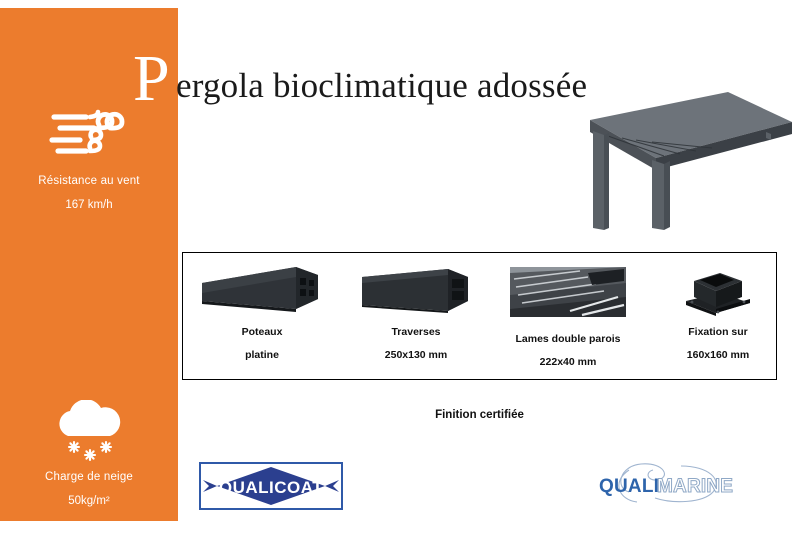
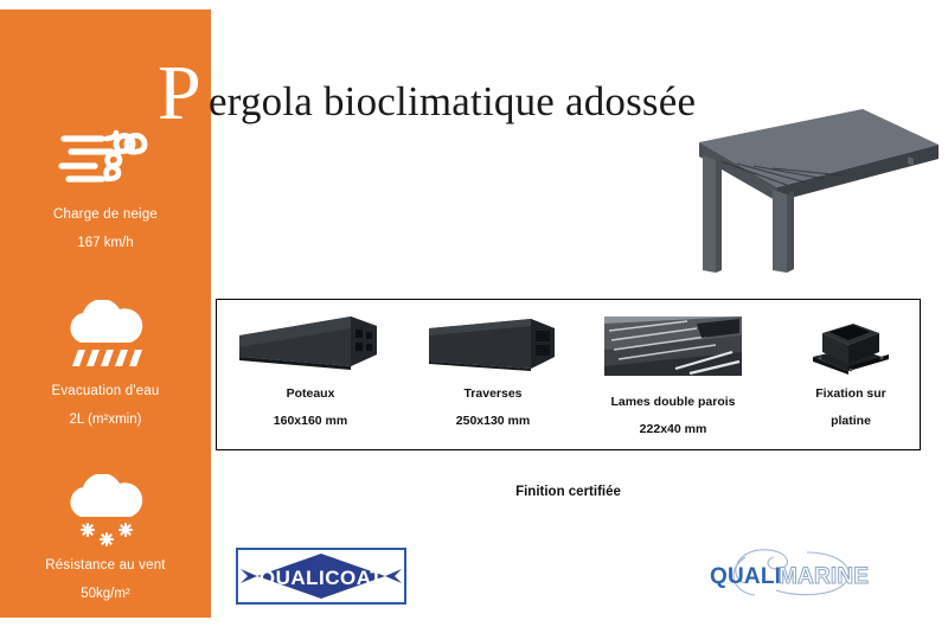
- Résistance au vent
+ Charge de neige
  167 km/h
+ Evacuation d'eau
+ 2L (m²xmin)
- Charge de neige
+ Résistance au vent
  50kg/m²
  P
  ergola bioclimatique adossée
  Poteaux
- platine
+ 160x160 mm
  Traverses
  250x130 mm
  Lames double parois
  222x40 mm
  Fixation sur
- 160x160 mm
+ platine
  Finition certifiée
  QUALICOAT
  QUALI
  MARINE
